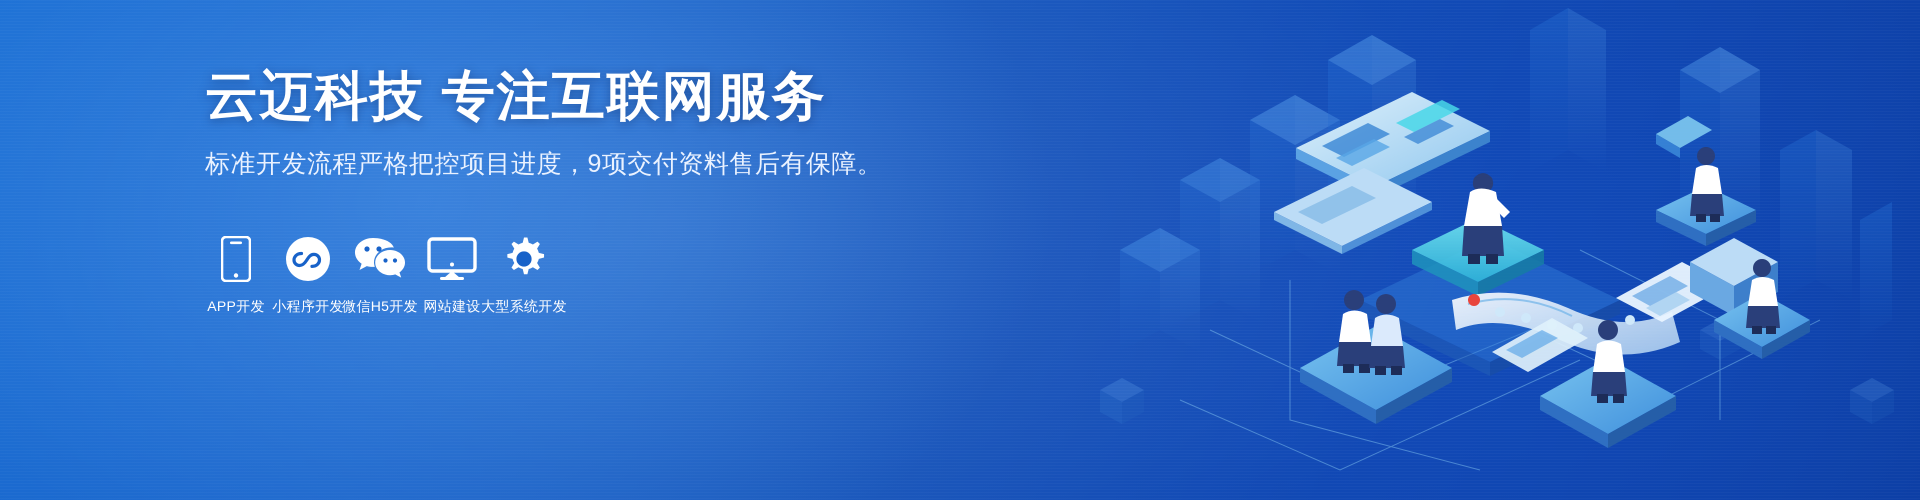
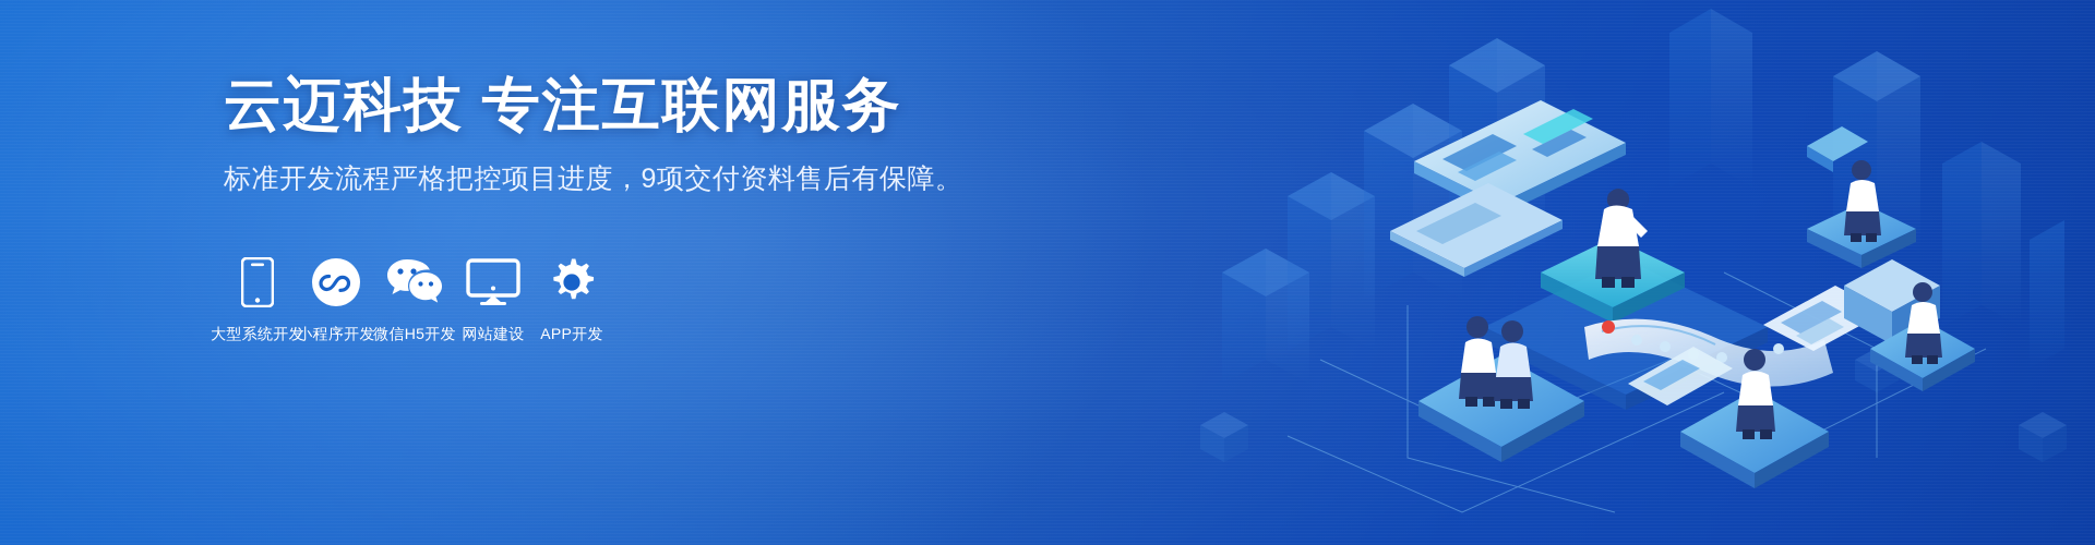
  云迈科技 专注互联网服务
  标准开发流程严格把控项目进度，9项交付资料售后有保障。
- APP开发
+ 大型系统开发
  小程序开发
  微信H5开发
  网站建设
- 大型系统开发
+ APP开发
